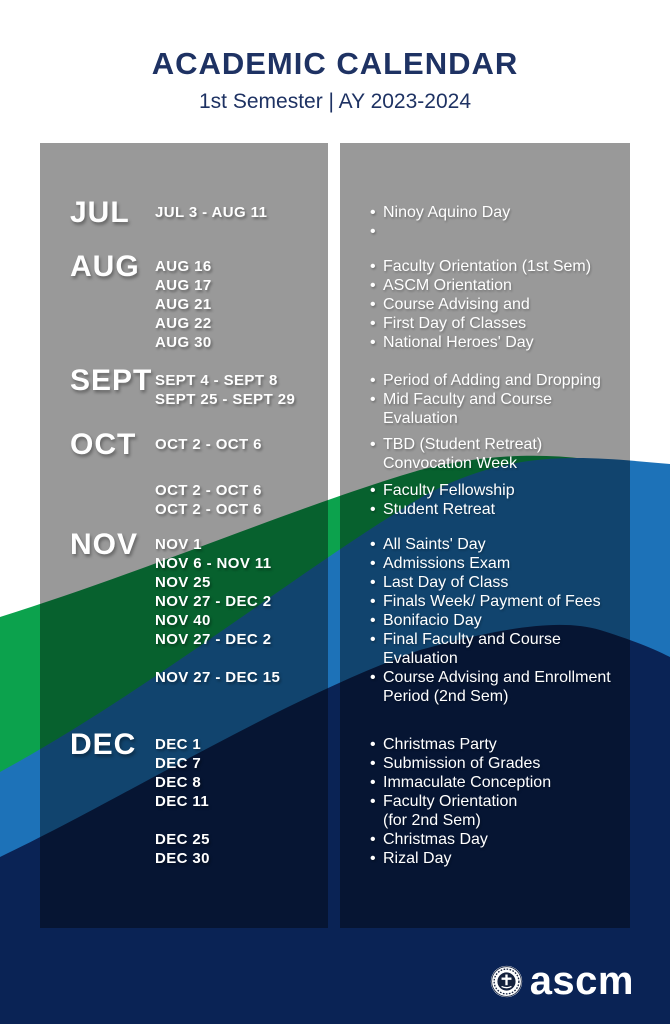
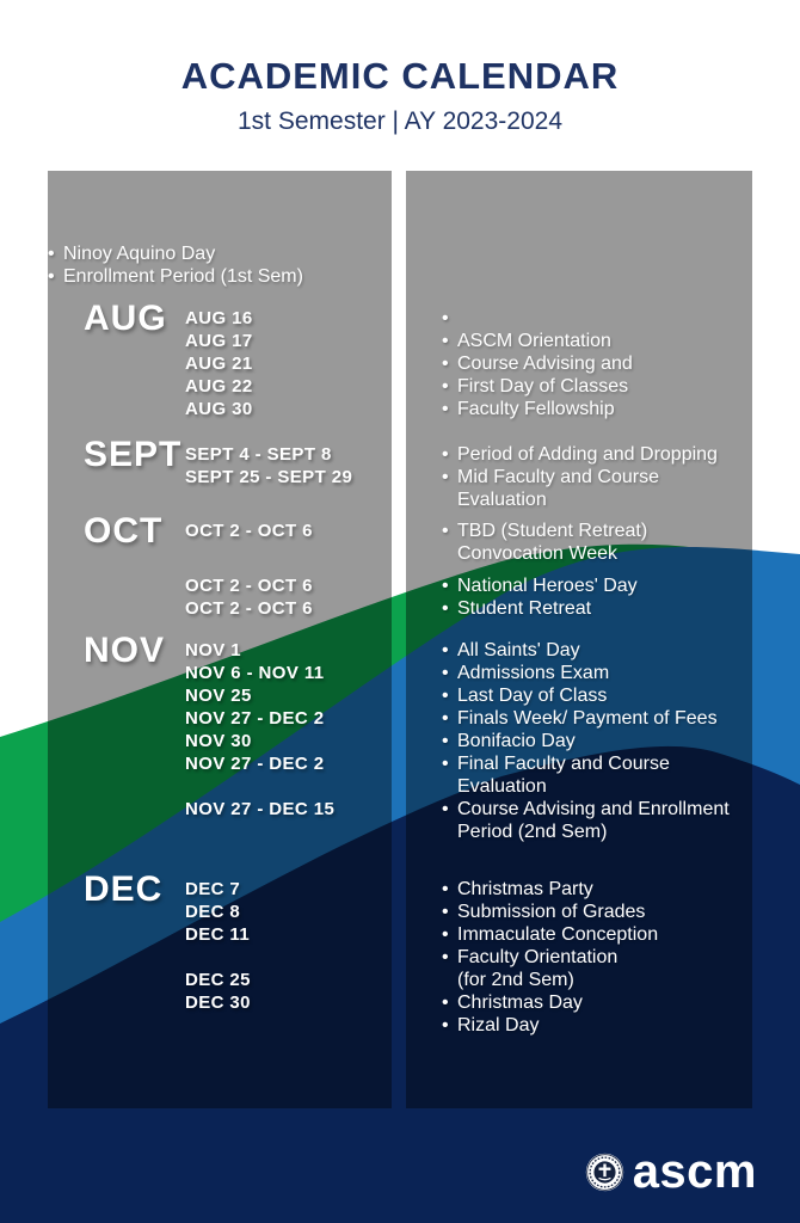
  ACADEMIC CALENDAR
  1st Semester | AY 2023-2024
- JUL
- JUL 3 - AUG 11
  •
  Ninoy Aquino Day
  •
+ Enrollment Period (1st Sem)
  AUG
  AUG 16
  AUG 17
  AUG 21
  AUG 22
  AUG 30
  •
- Faculty Orientation (1st Sem)
  •
  ASCM Orientation
  •
  Course Advising and
  •
  First Day of Classes
  •
- National Heroes' Day
+ Faculty Fellowship
  SEPT
  SEPT 4 - SEPT 8
  SEPT 25 - SEPT 29
  •
  Period of Adding and Dropping
  •
  Mid Faculty and Course
  Evaluation
  OCT
  OCT 2 - OCT 6
  OCT 2 - OCT 6
  OCT 2 - OCT 6
  •
  TBD (Student Retreat)
  Convocation Week
  •
- Faculty Fellowship
+ National Heroes' Day
  •
  Student Retreat
  NOV
  NOV 1
  NOV 6 - NOV 11
  NOV 25
  NOV 27 - DEC 2
- NOV 40
+ NOV 30
  NOV 27 - DEC 2
  NOV 27 - DEC 15
  •
  All Saints' Day
  •
  Admissions Exam
  •
  Last Day of Class
  •
  Finals Week/ Payment of Fees
  •
  Bonifacio Day
  •
  Final Faculty and Course
  Evaluation
  •
  Course Advising and Enrollment
  Period (2nd Sem)
  DEC
- DEC 1
  DEC 7
  DEC 8
  DEC 11
  DEC 25
  DEC 30
  •
  Christmas Party
  •
  Submission of Grades
  •
  Immaculate Conception
  •
  Faculty Orientation
  (for 2nd Sem)
  •
  Christmas Day
  •
  Rizal Day
  ascm
